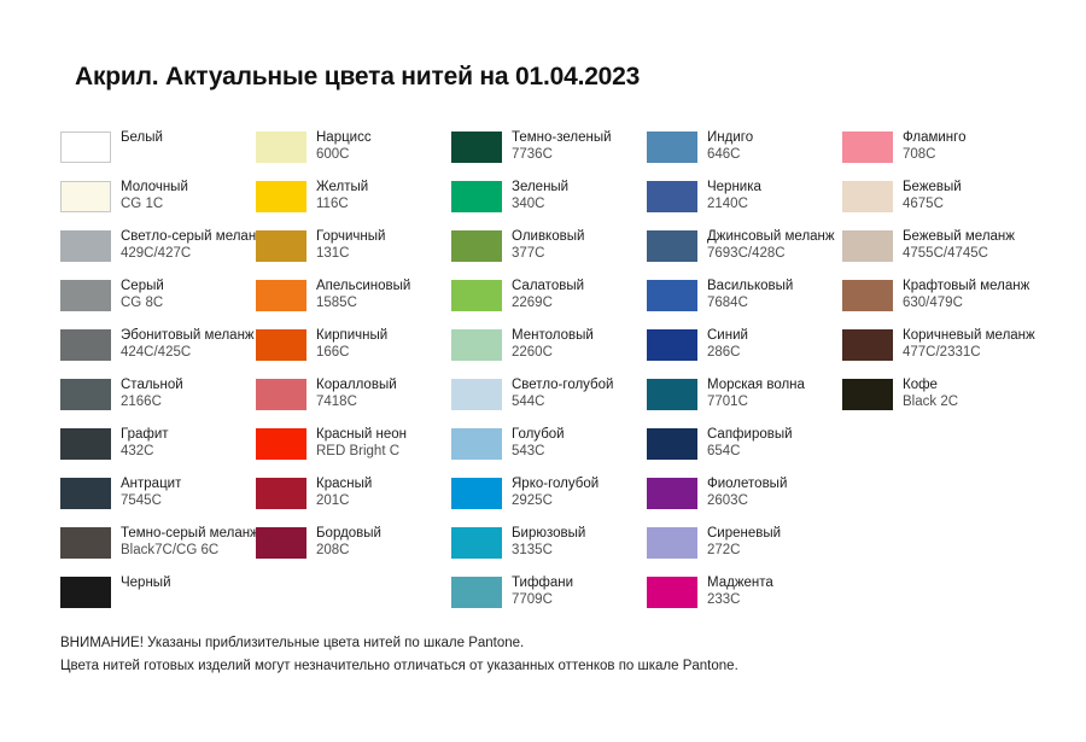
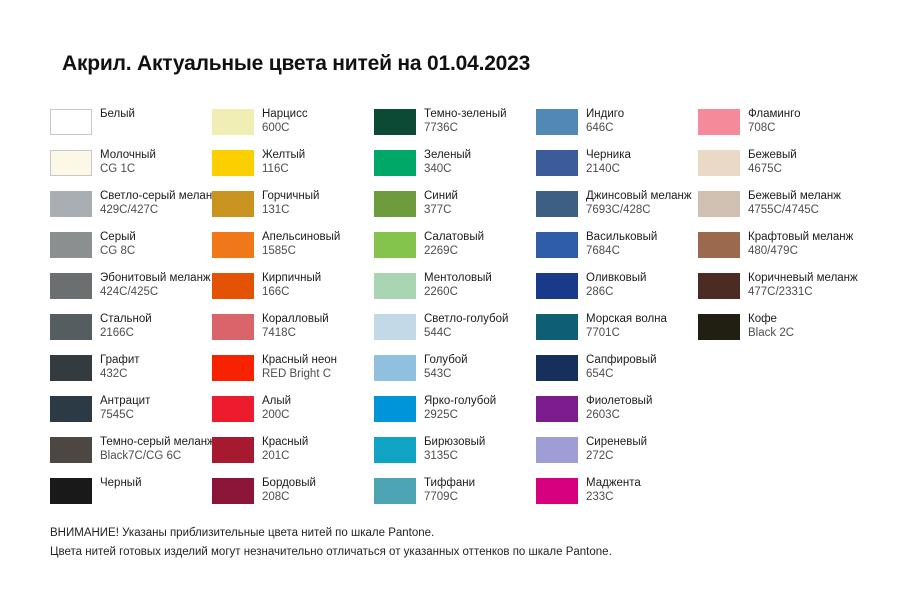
  Акрил. Актуальные цвета нитей на 01.04.2023
  Белый
  Молочный
  CG 1C
  Светло-серый мелан
  429C/427C
  Серый
  CG 8C
  Эбонитовый меланж
  424C/425C
  Стальной
  2166C
  Графит
  432C
  Антрацит
  7545C
  Темно-серый меланж
  Black7C/CG 6C
  Черный
  Нарцисс
  600C
  Желтый
  116C
  Горчичный
  131C
  Апельсиновый
  1585C
  Кирпичный
  166C
  Коралловый
  7418C
  Красный неон
  RED Bright C
+ Алый
+ 200C
  Красный
  201C
  Бордовый
  208C
  Темно-зеленый
  7736C
  Зеленый
  340C
- Оливковый
+ Синий
  377C
  Салатовый
  2269C
  Ментоловый
  2260C
  Светло-голубой
  544C
  Голубой
  543C
  Ярко-голубой
  2925C
  Бирюзовый
  3135C
  Тиффани
  7709C
  Индиго
  646C
  Черника
  2140C
  Джинсовый меланж
  7693C/428C
  Васильковый
  7684C
- Синий
+ Оливковый
  286C
  Морская волна
  7701C
  Сапфировый
  654C
  Фиолетовый
  2603C
  Сиреневый
  272C
  Маджента
  233C
  Фламинго
  708C
  Бежевый
  4675C
  Бежевый меланж
  4755C/4745C
  Крафтовый меланж
- 630/479C
+ 480/479C
  Коричневый меланж
  477C/2331C
  Кофе
  Black 2C
  ВНИМАНИЕ! Указаны приблизительные цвета нитей по шкале Pantone.
  Цвета нитей готовых изделий могут незначительно отличаться от указанных оттенков по шкале Pantone.
